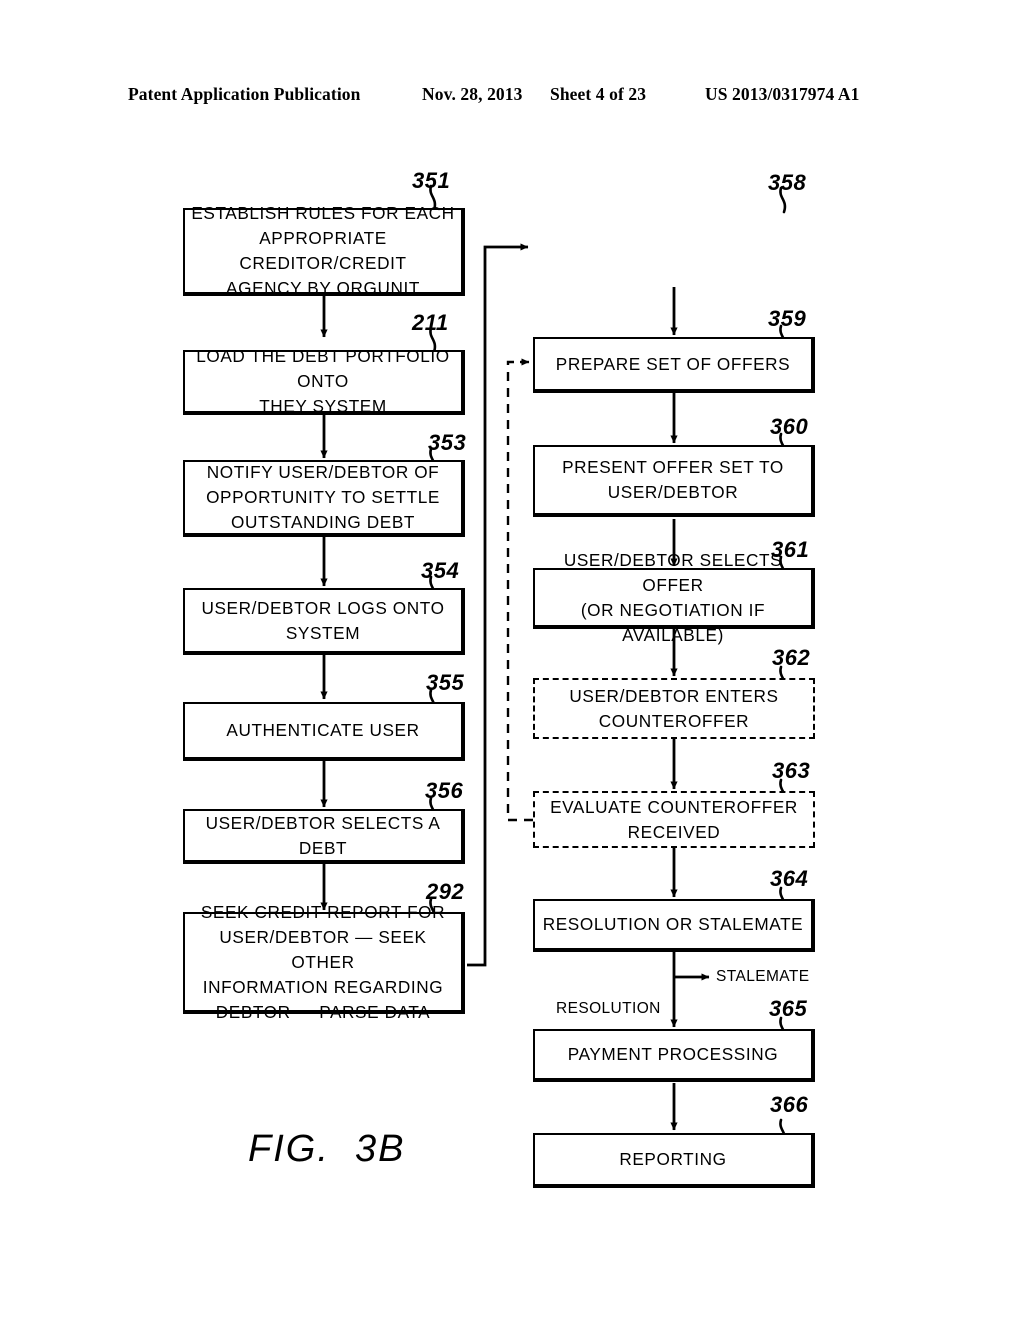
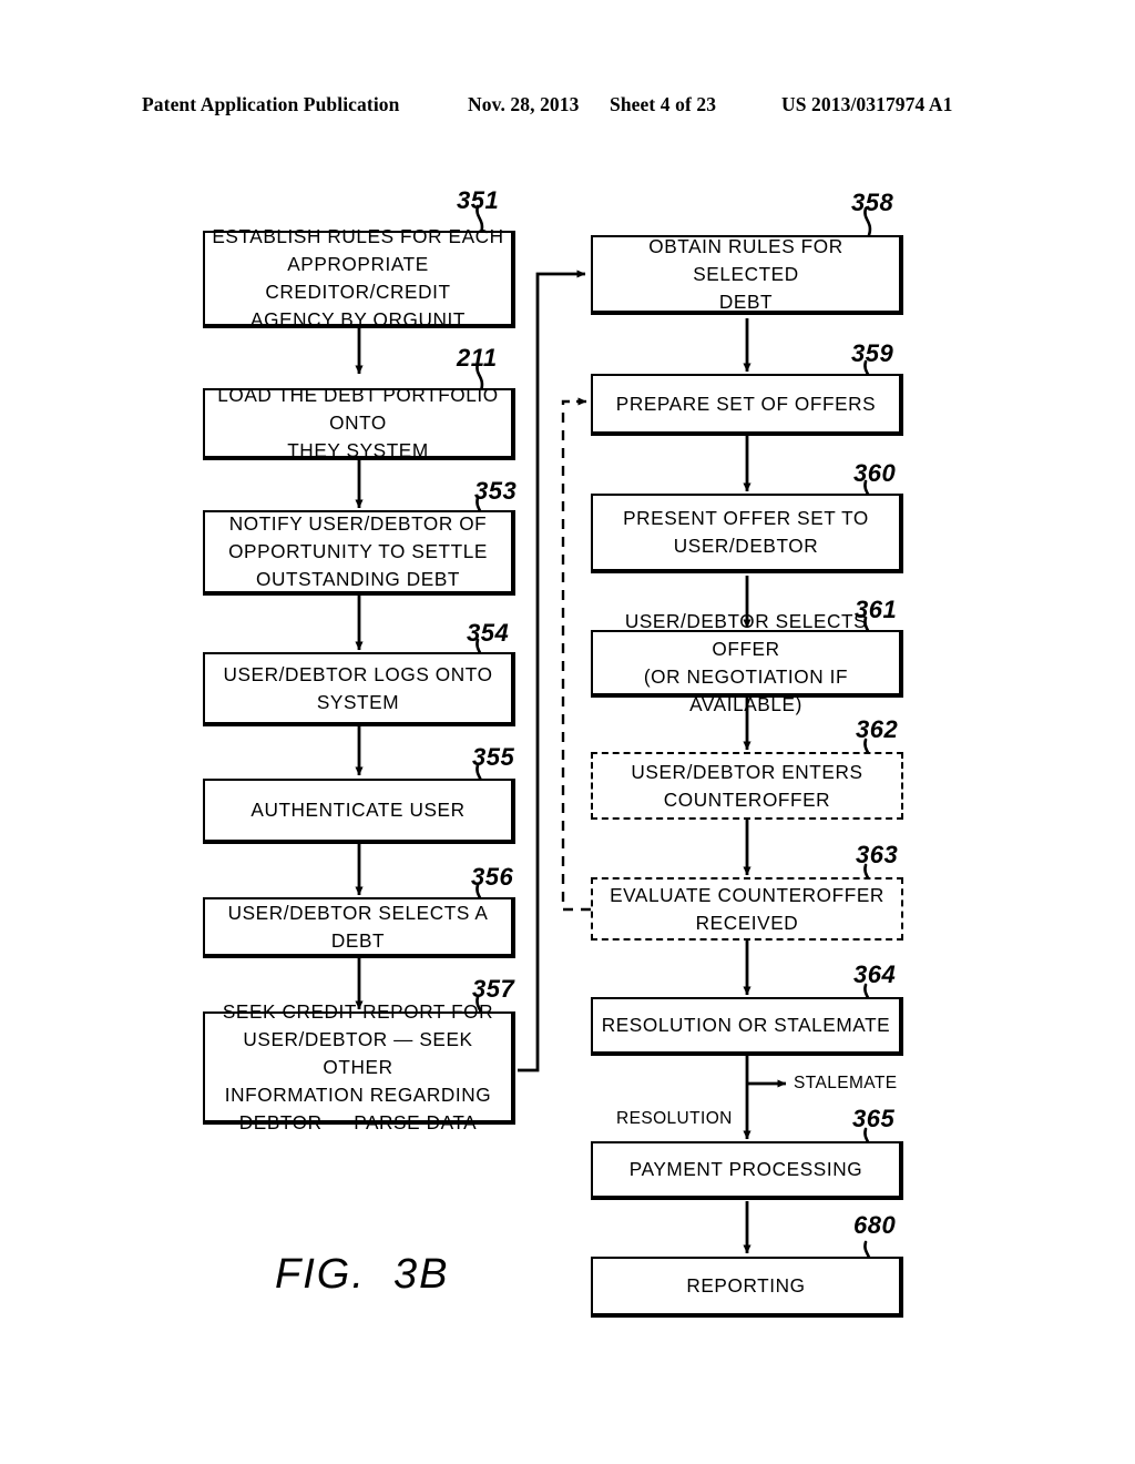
  Patent Application Publication
  Nov. 28, 2013
  Sheet 4 of 23
  US 2013/0317974 A1
  ESTABLISH RULES FOR EACH
  APPROPRIATE CREDITOR/CREDIT
  AGENCY BY ORGUNIT
  351
  LOAD THE DEBT PORTFOLIO ONTO
  THEY SYSTEM
  211
  NOTIFY USER/DEBTOR OF
  OPPORTUNITY TO SETTLE
  OUTSTANDING DEBT
  353
  USER/DEBTOR LOGS ONTO
  SYSTEM
  354
  AUTHENTICATE USER
  355
  USER/DEBTOR SELECTS A DEBT
  356
  SEEK CREDIT REPORT FOR
  USER/DEBTOR — SEEK OTHER
  INFORMATION REGARDING
  DEBTOR — PARSE DATA
- 292
+ 357
+ OBTAIN RULES FOR SELECTED
+ DEBT
  358
  PREPARE SET OF OFFERS
  359
  PRESENT OFFER SET TO
  USER/DEBTOR
  360
  USER/DEBTOR SELECTS OFFER
  (OR NEGOTIATION IF AVAILABLE)
  361
  USER/DEBTOR ENTERS
  COUNTEROFFER
  362
  EVALUATE COUNTEROFFER
  RECEIVED
  363
  RESOLUTION OR STALEMATE
  364
  PAYMENT PROCESSING
  365
  REPORTING
- 366
+ 680
  STALEMATE
  RESOLUTION
  FIG. 3B
